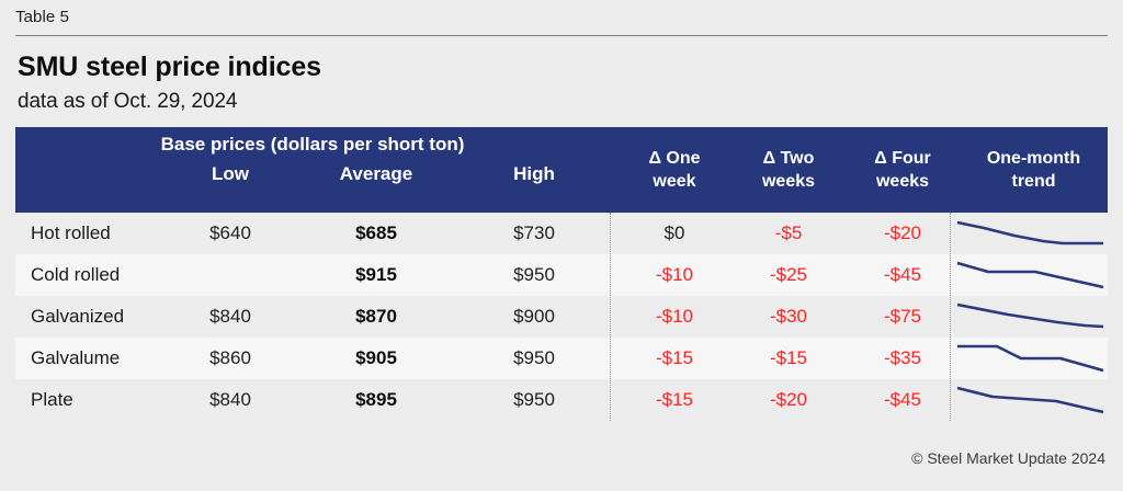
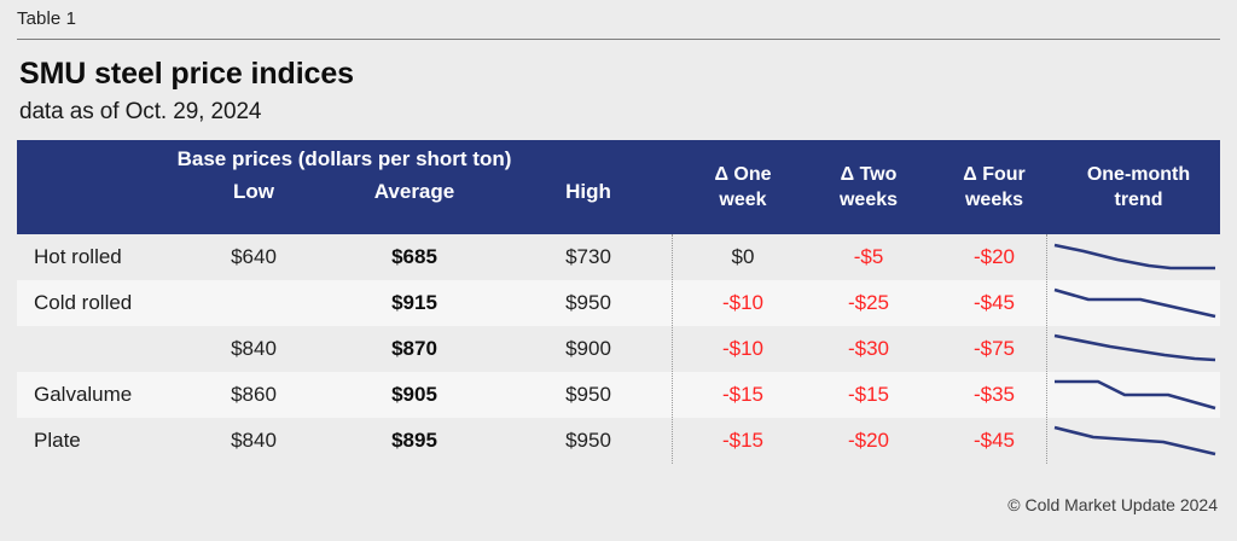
- Table 5
+ Table 1
  SMU steel price indices
  data as of Oct. 29, 2024
  Base prices (dollars per short ton)
  Low
  Average
  High
  Δ One
  week
  Δ Two
  weeks
  Δ Four
  weeks
  One-month
  trend
  Hot rolled
  $640
  $685
  $730
  $0
  -$5
  -$20
  Cold rolled
  $915
  $950
  -$10
  -$25
  -$45
- Galvanized
  $840
  $870
  $900
  -$10
  -$30
  -$75
  Galvalume
  $860
  $905
  $950
  -$15
  -$15
  -$35
  Plate
  $840
  $895
  $950
  -$15
  -$20
  -$45
- © Steel Market Update 2024
+ © Cold Market Update 2024
